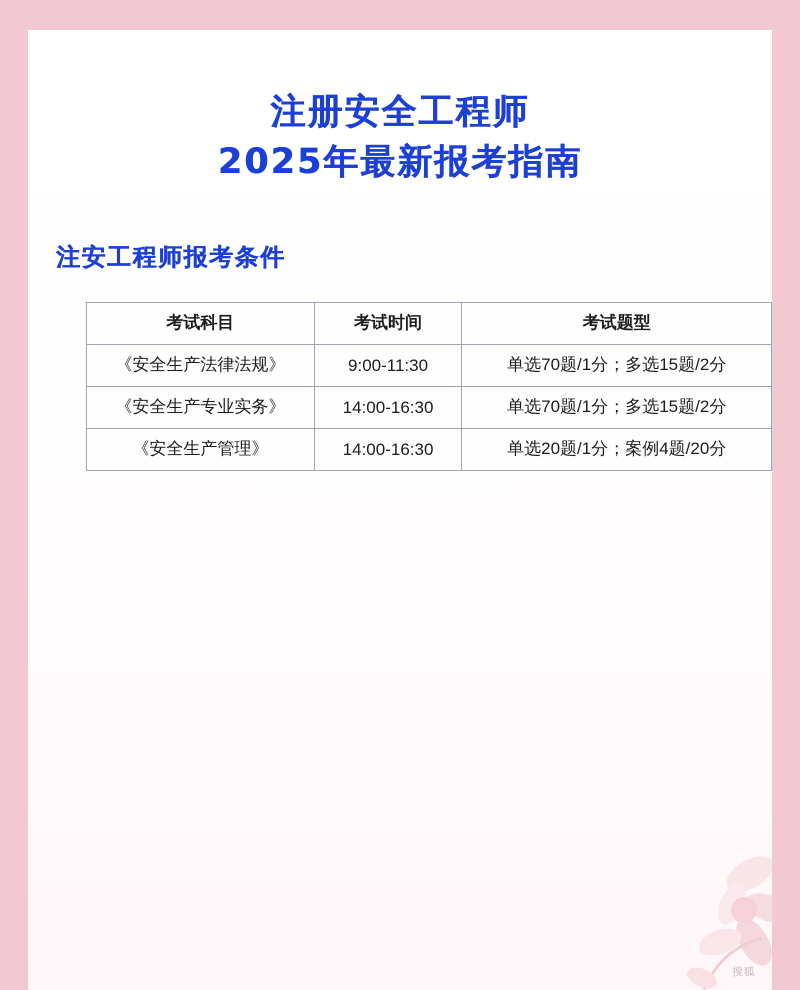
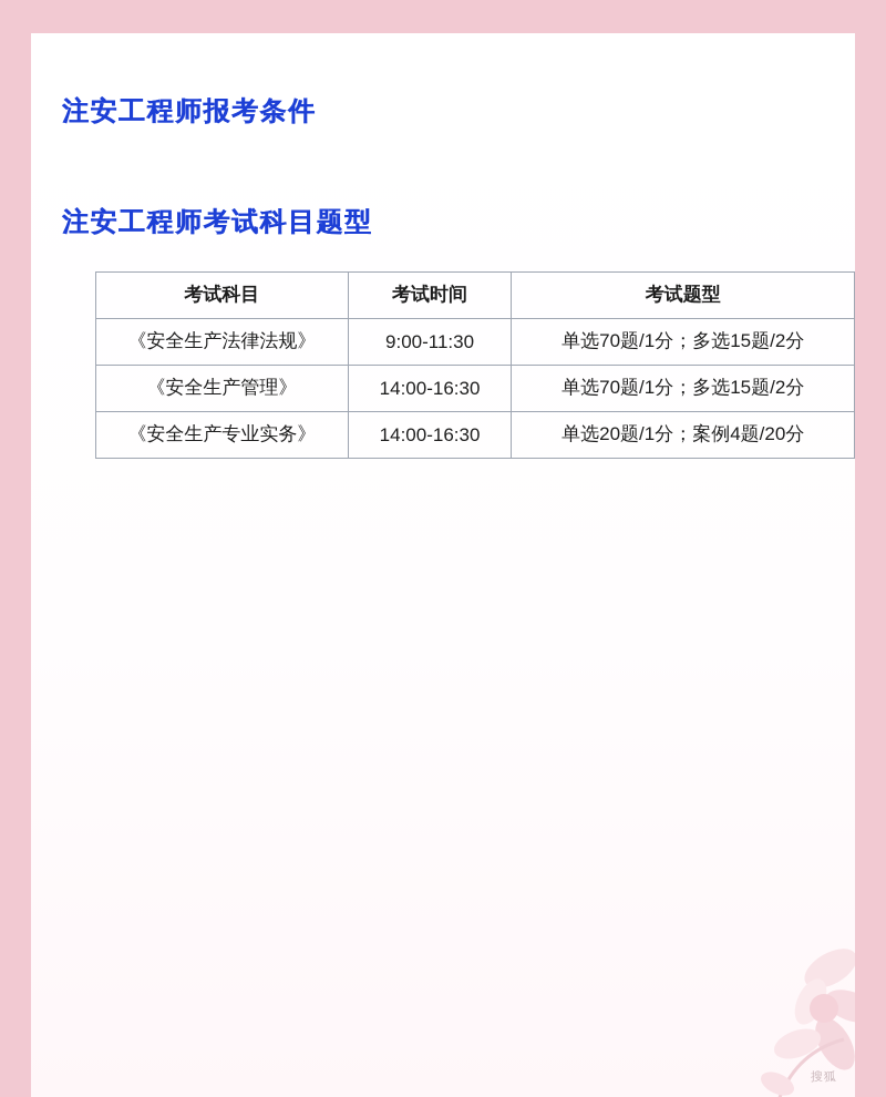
- 注册安全工程师
- 2025年最新报考指南
  注安工程师报考条件
+ 注安工程师考试科目题型
  考试科目	考试时间	考试题型
  《安全生产法律法规》	9:00-11:30	单选70题/1分；多选15题/2分
- 《安全生产专业实务》	14:00-16:30	单选70题/1分；多选15题/2分
+ 《安全生产管理》	14:00-16:30	单选70题/1分；多选15题/2分
- 《安全生产管理》	14:00-16:30	单选20题/1分；案例4题/20分
+ 《安全生产专业实务》	14:00-16:30	单选20题/1分；案例4题/20分
  搜狐
